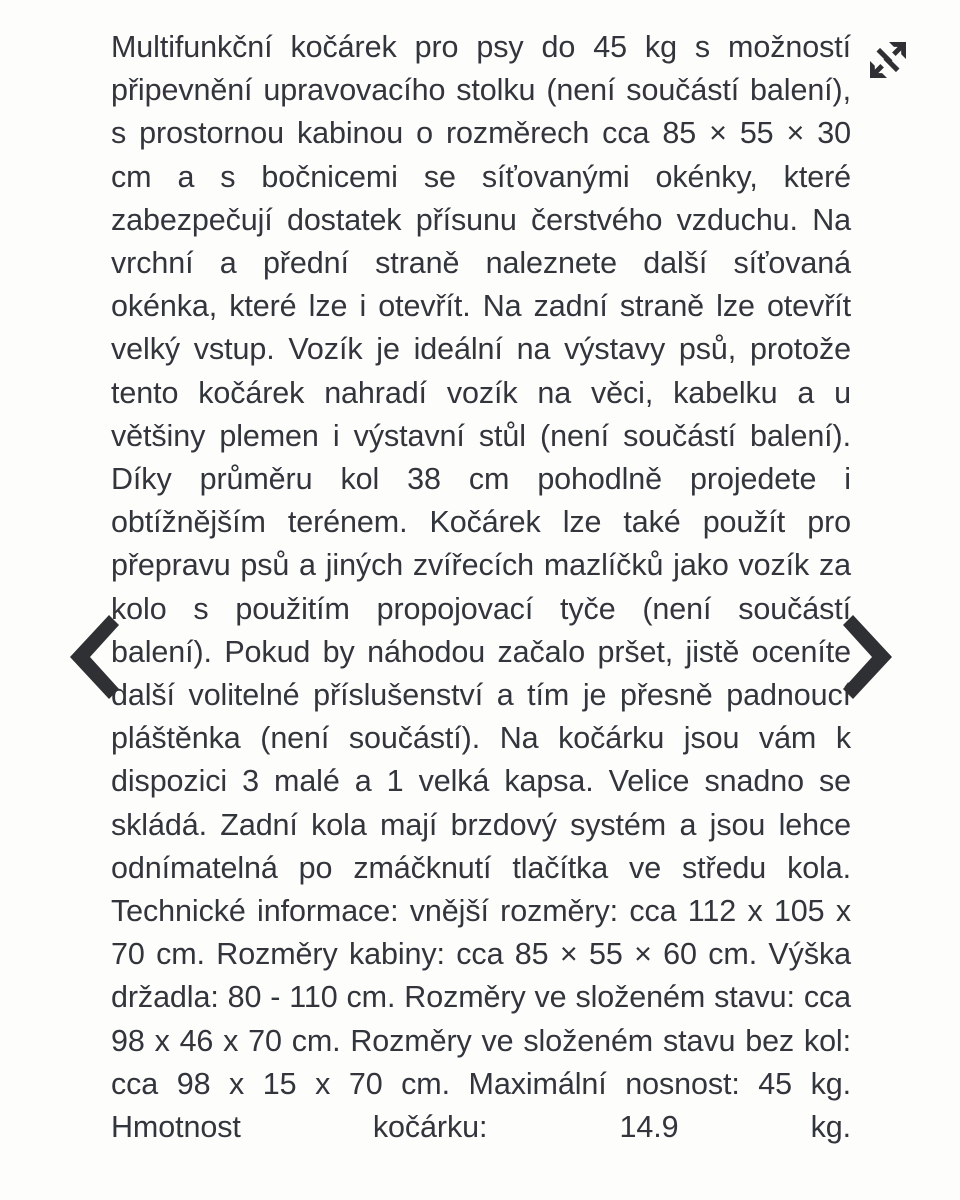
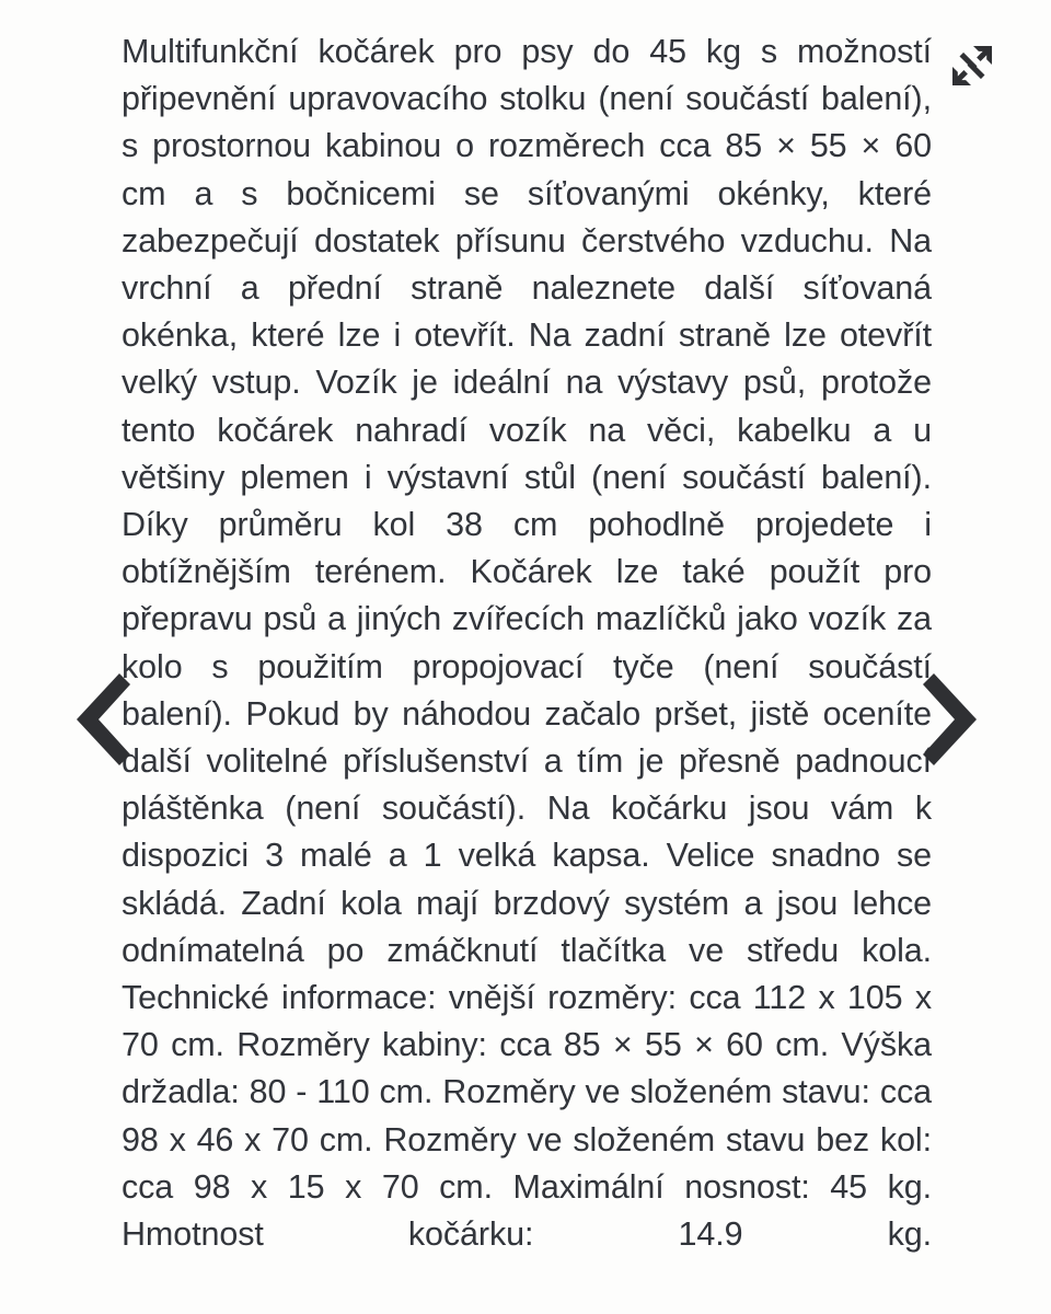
- Multifunkční kočárek pro psy do 45 kg s možností připevnění upravovacího stolku (není součástí balení), s prostornou kabinou o rozměrech cca 85 × 55 × 30 cm a s bočnicemi se síťovanými okénky, které zabezpečují dostatek přísunu čerstvého vzduchu. Na vrchní a přední straně naleznete další síťovaná okénka, které lze i otevřít. Na zadní straně lze otevřít velký vstup. Vozík je ideální na výstavy psů, protože tento kočárek nahradí vozík na věci, kabelku a u většiny plemen i výstavní stůl (není součástí balení). Díky průměru kol 38 cm pohodlně projedete i obtížnějším terénem. Kočárek lze také použít pro přepravu psů a jiných zvířecích mazlíčků jako vozík za kolo s použitím propojovací tyče (není součástí balení). Pokud by náhodou začalo pršet, jistě oceníte další volitelné příslušenství a tím je přesně padnoucí pláštěnka (není součástí). Na kočárku jsou vám k dispozici 3 malé a 1 velká kapsa. Velice snadno se skládá. Zadní kola mají brzdový systém a jsou lehce odnímatelná po zmáčknutí tlačítka ve středu kola. Technické informace: vnější rozměry: cca 112 x 105 x 70 cm. Rozměry kabiny: cca 85 × 55 × 60 cm. Výška držadla: 80 - 110 cm. Rozměry ve složeném stavu: cca 98 x 46 x 70 cm. Rozměry ve složeném stavu bez kol: cca 98 x 15 x 70 cm. Maximální nosnost: 45 kg. Hmotnost kočárku: 14.9 kg.
+ Multifunkční kočárek pro psy do 45 kg s možností připevnění upravovacího stolku (není součástí balení), s prostornou kabinou o rozměrech cca 85 × 55 × 60 cm a s bočnicemi se síťovanými okénky, které zabezpečují dostatek přísunu čerstvého vzduchu. Na vrchní a přední straně naleznete další síťovaná okénka, které lze i otevřít. Na zadní straně lze otevřít velký vstup. Vozík je ideální na výstavy psů, protože tento kočárek nahradí vozík na věci, kabelku a u většiny plemen i výstavní stůl (není součástí balení). Díky průměru kol 38 cm pohodlně projedete i obtížnějším terénem. Kočárek lze také použít pro přepravu psů a jiných zvířecích mazlíčků jako vozík za kolo s použitím propojovací tyče (není součástí balení). Pokud by náhodou začalo pršet, jistě oceníte další volitelné příslušenství a tím je přesně padnoucí pláštěnka (není součástí). Na kočárku jsou vám k dispozici 3 malé a 1 velká kapsa. Velice snadno se skládá. Zadní kola mají brzdový systém a jsou lehce odnímatelná po zmáčknutí tlačítka ve středu kola. Technické informace: vnější rozměry: cca 112 x 105 x 70 cm. Rozměry kabiny: cca 85 × 55 × 60 cm. Výška držadla: 80 - 110 cm. Rozměry ve složeném stavu: cca 98 x 46 x 70 cm. Rozměry ve složeném stavu bez kol: cca 98 x 15 x 70 cm. Maximální nosnost: 45 kg. Hmotnost kočárku: 14.9 kg.
